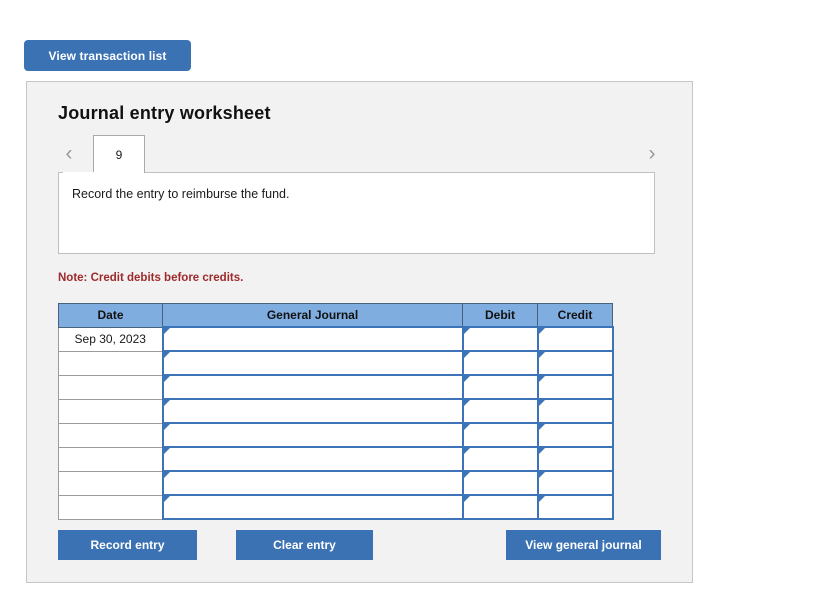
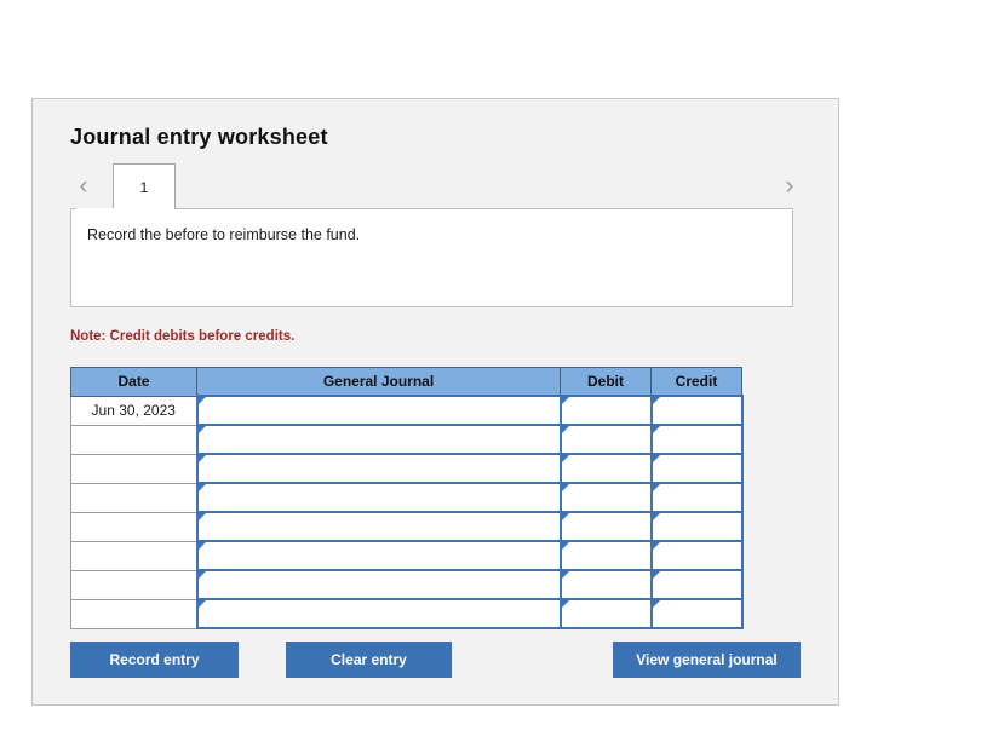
- View transaction list
  Journal entry worksheet
  ‹
- 9
+ 1
  ›
- Record the entry to reimburse the fund.
+ Record the before to reimburse the fund.
  Note: Credit debits before credits.
  Date	General Journal	Debit	Credit
- Sep 30, 2023
+ Jun 30, 2023
  Record entry
  Clear entry
  View general journal
